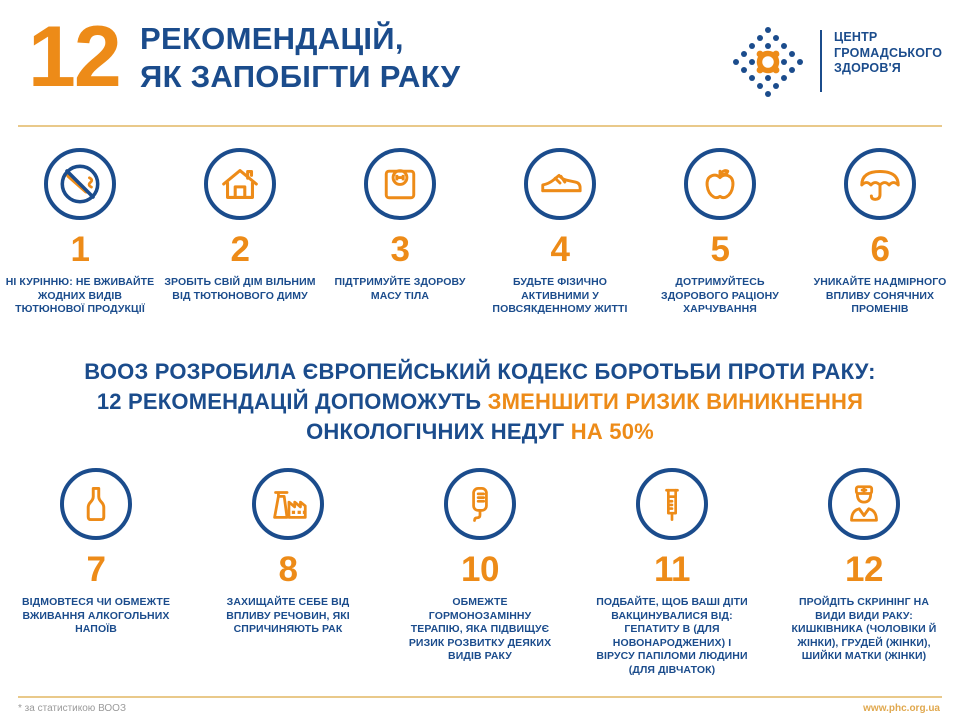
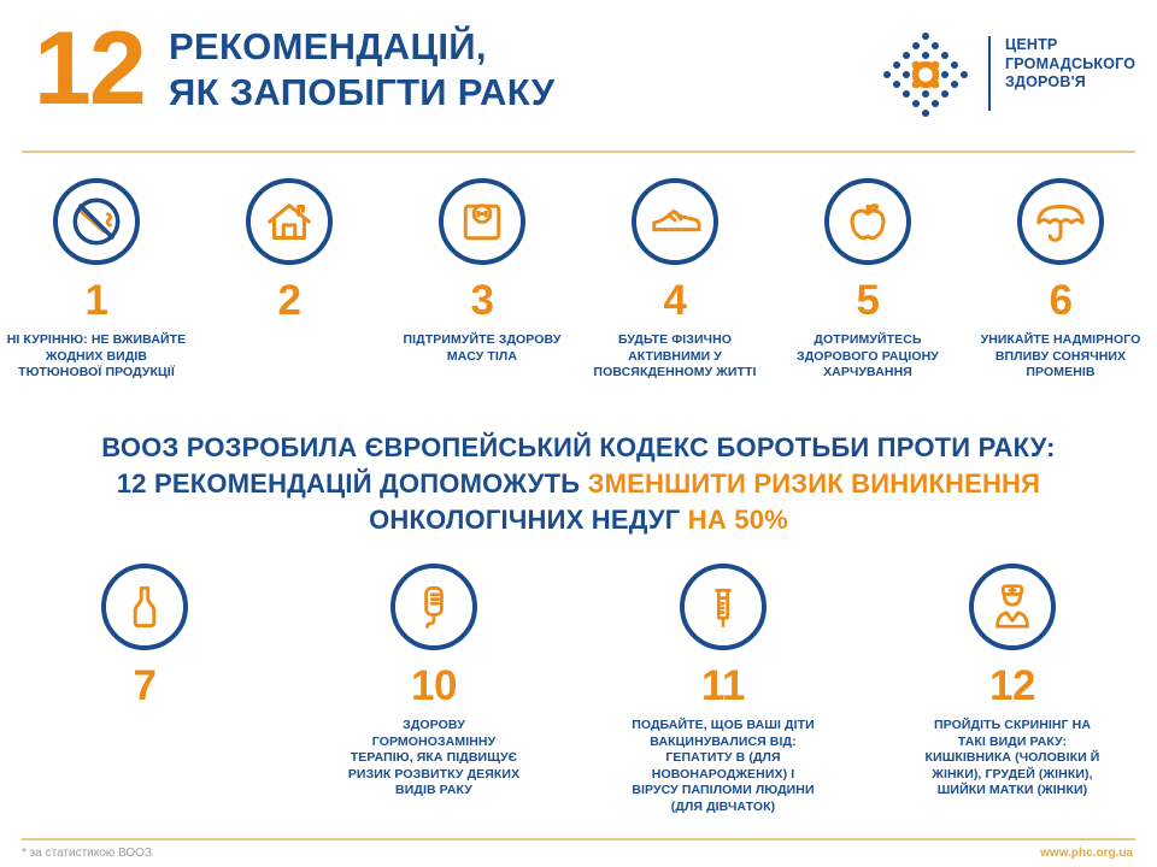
  12
  РЕКОМЕНДАЦІЙ,
  ЯК ЗАПОБІГТИ РАКУ
  ЦЕНТР
  ГРОМАДСЬКОГО
  ЗДОРОВ'Я
  1
  НІ КУРІННЮ: НЕ ВЖИВАЙТЕ ЖОДНИХ ВИДІВ ТЮТЮНОВОЇ ПРОДУКЦІЇ
  2
- ЗРОБІТЬ СВІЙ ДІМ ВІЛЬНИМ ВІД ТЮТЮНОВОГО ДИМУ
  3
  ПІДТРИМУЙТЕ ЗДОРОВУ МАСУ ТІЛА
  4
  БУДЬТЕ ФІЗИЧНО АКТИВНИМИ У ПОВСЯКДЕННОМУ ЖИТТІ
  5
  ДОТРИМУЙТЕСЬ ЗДОРОВОГО РАЦІОНУ ХАРЧУВАННЯ
  6
  УНИКАЙТЕ НАДМІРНОГО ВПЛИВУ СОНЯЧНИХ ПРОМЕНІВ
  ВООЗ РОЗРОБИЛА ЄВРОПЕЙСЬКИЙ КОДЕКС БОРОТЬБИ ПРОТИ РАКУ:
  12 РЕКОМЕНДАЦІЙ ДОПОМОЖУТЬ ЗМЕНШИТИ РИЗИК ВИНИКНЕННЯ
  ОНКОЛОГІЧНИХ НЕДУГ НА 50%
  7
- ВІДМОВТЕСЯ ЧИ ОБМЕЖТЕ ВЖИВАННЯ АЛКОГОЛЬНИХ НАПОЇВ
- 8
- ЗАХИЩАЙТЕ СЕБЕ ВІД ВПЛИВУ РЕЧОВИН, ЯКІ СПРИЧИНЯЮТЬ РАК
  10
- ОБМЕЖТЕ ГОРМОНОЗАМІННУ ТЕРАПІЮ, ЯКА ПІДВИЩУЄ РИЗИК РОЗВИТКУ ДЕЯКИХ ВИДІВ РАКУ
+ ЗДОРОВУ ГОРМОНОЗАМІННУ ТЕРАПІЮ, ЯКА ПІДВИЩУЄ РИЗИК РОЗВИТКУ ДЕЯКИХ ВИДІВ РАКУ
  11
  ПОДБАЙТЕ, ЩОБ ВАШІ ДІТИ ВАКЦИНУВАЛИСЯ ВІД: ГЕПАТИТУ В (ДЛЯ НОВОНАРОДЖЕНИХ) І ВІРУСУ ПАПІЛОМИ ЛЮДИНИ (ДЛЯ ДІВЧАТОК)
  12
- ПРОЙДІТЬ СКРИНІНГ НА ВИДИ ВИДИ РАКУ: КИШКІВНИКА (ЧОЛОВІКИ Й ЖІНКИ), ГРУДЕЙ (ЖІНКИ), ШИЙКИ МАТКИ (ЖІНКИ)
+ ПРОЙДІТЬ СКРИНІНГ НА ТАКІ ВИДИ РАКУ: КИШКІВНИКА (ЧОЛОВІКИ Й ЖІНКИ), ГРУДЕЙ (ЖІНКИ), ШИЙКИ МАТКИ (ЖІНКИ)
  * за статистикою ВООЗ
  www.phc.org.ua
